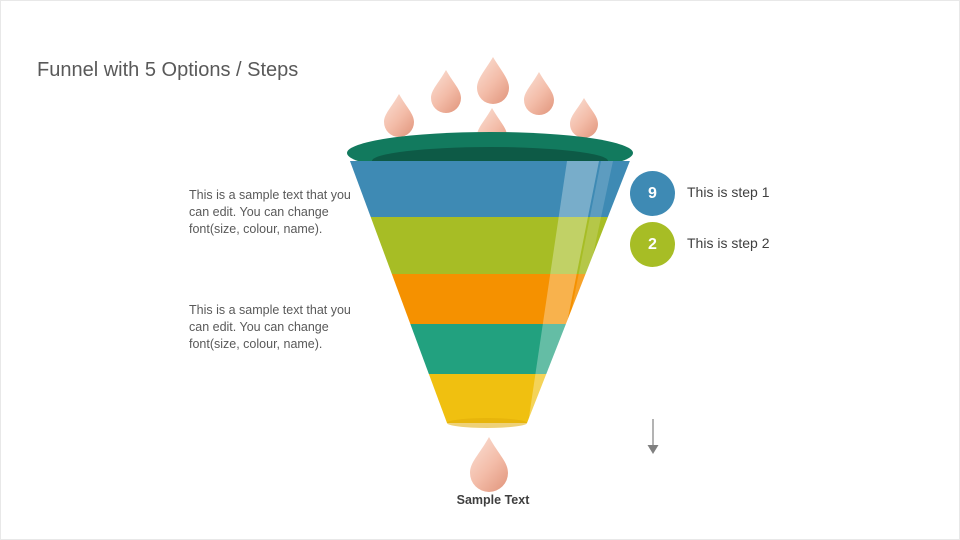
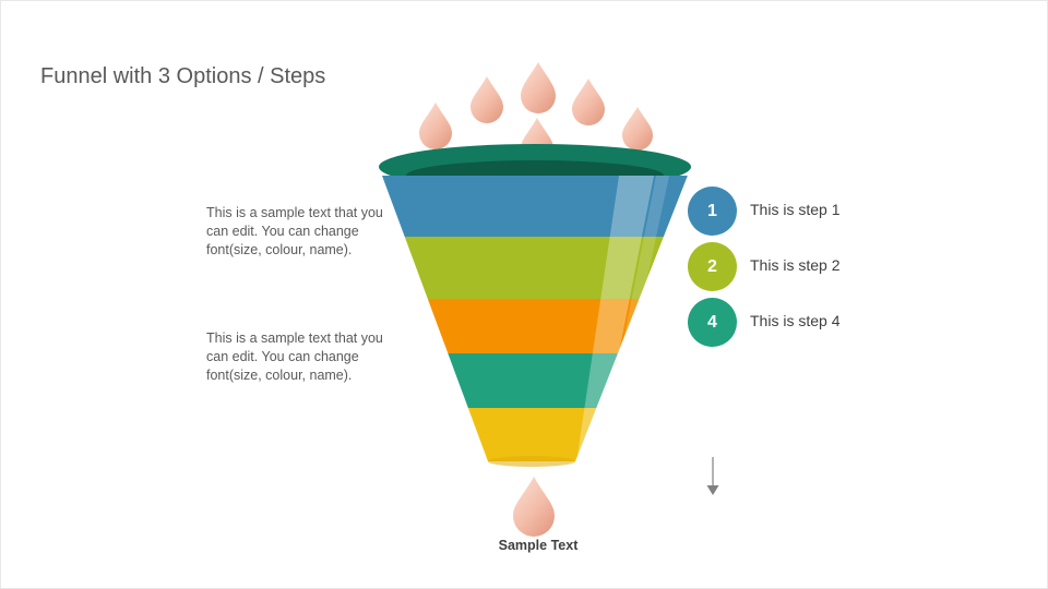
- Funnel with 5 Options / Steps
+ Funnel with 3 Options / Steps
  This is a sample text that you can edit. You can change font(size, colour, name).
  This is a sample text that you can edit. You can change font(size, colour, name).
- 9
+ 1
  This is step 1
  2
  This is step 2
+ 4
+ This is step 4
  Sample Text
